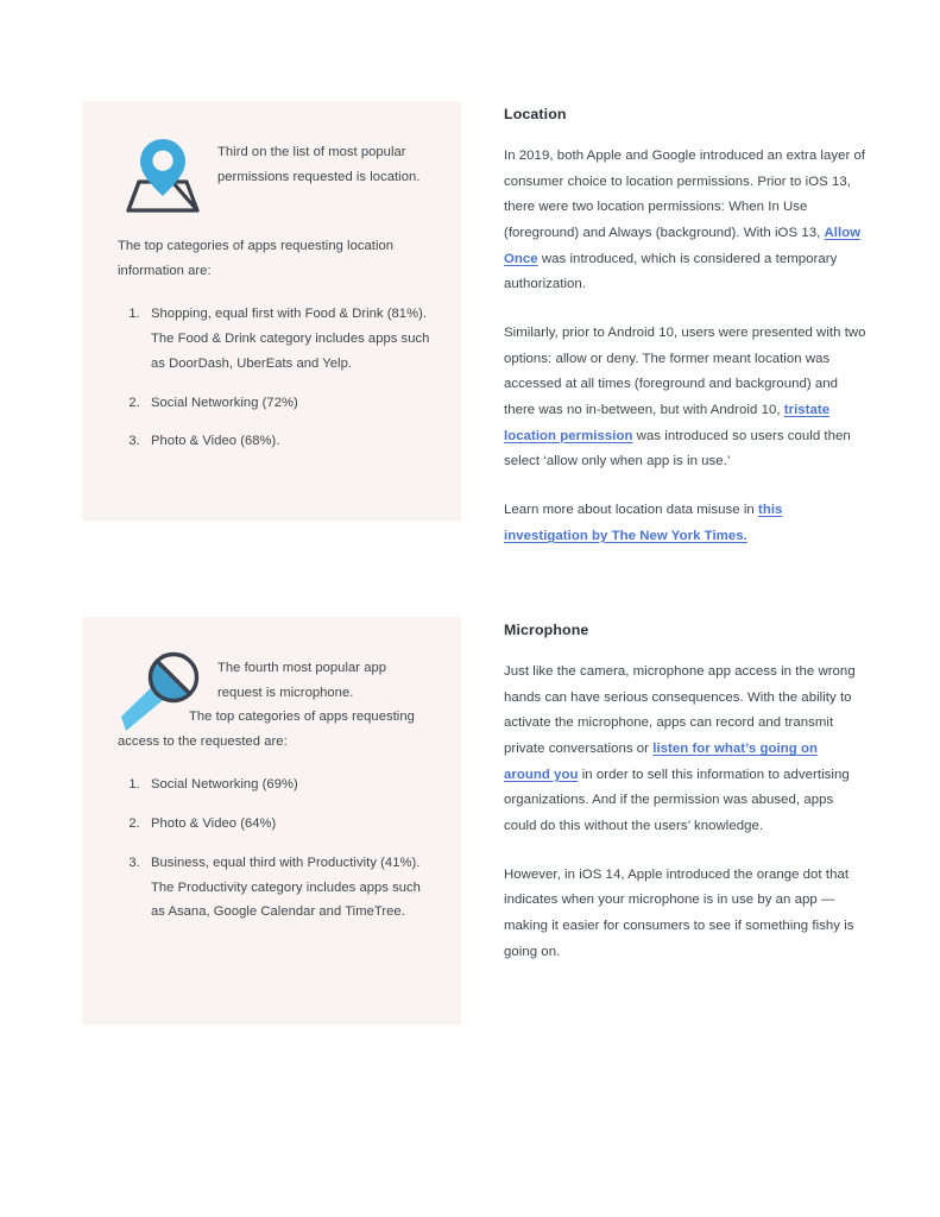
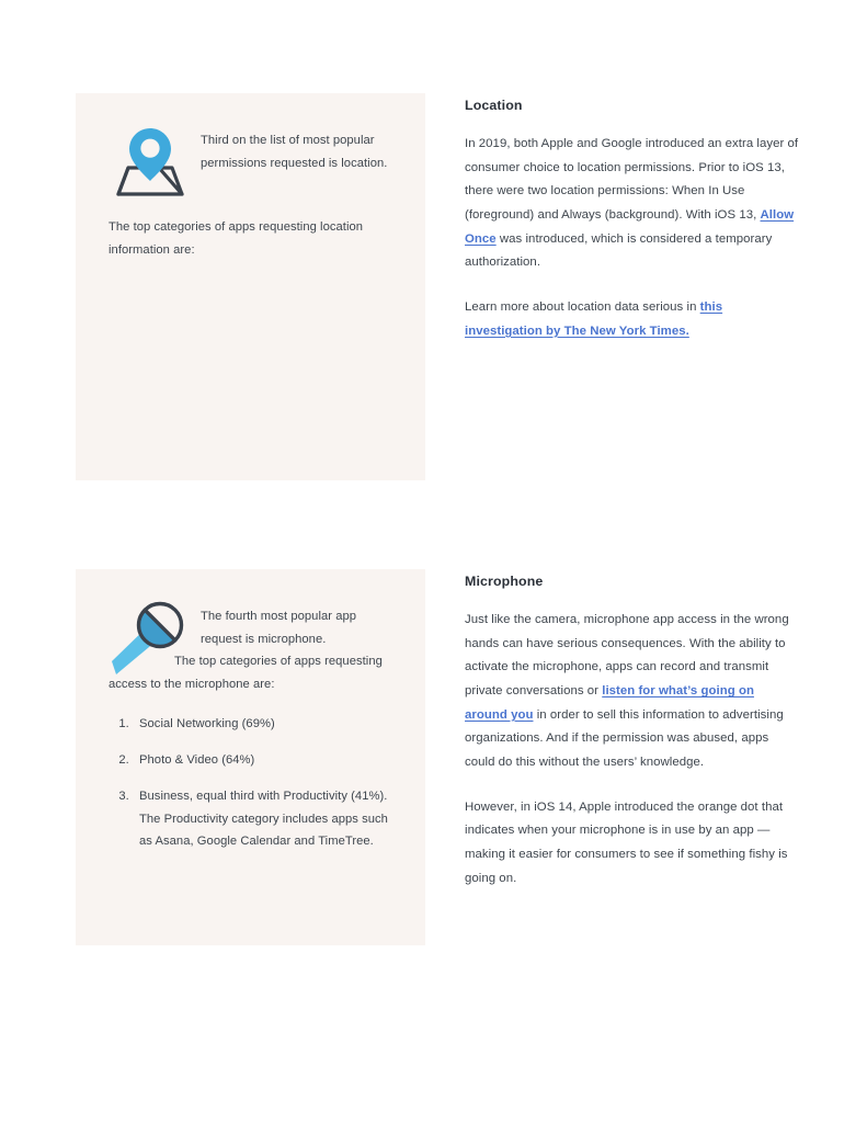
  Third on the list of most popular permissions requested is location.
  The top categories of apps requesting location information are:
- Shopping, equal first with Food & Drink (81%). The Food & Drink category includes apps such as DoorDash, UberEats and Yelp.
- Social Networking (72%)
- Photo & Video (68%).
  Location
  In 2019, both Apple and Google introduced an extra layer of consumer choice to location permissions. Prior to iOS 13, there were two location permissions: When In Use (foreground) and Always (background). With iOS 13, Allow Once was introduced, which is considered a temporary authorization.
- Similarly, prior to Android 10, users were presented with two options: allow or deny. The former meant location was accessed at all times (foreground and background) and there was no in-between, but with Android 10, tristate location permission was introduced so users could then select ‘allow only when app is in use.’
- Learn more about location data misuse in this investigation by The New York Times.
+ Learn more about location data serious in this investigation by The New York Times.
  The fourth most popular app request is microphone.
- The top categories of apps requesting access to the requested are:
+ The top categories of apps requesting access to the microphone are:
  Social Networking (69%)
  Photo & Video (64%)
  Business, equal third with Productivity (41%). The Productivity category includes apps such as Asana, Google Calendar and TimeTree.
  Microphone
  Just like the camera, microphone app access in the wrong hands can have serious consequences. With the ability to activate the microphone, apps can record and transmit private conversations or listen for what’s going on around you in order to sell this information to advertising organizations. And if the permission was abused, apps could do this without the users’ knowledge.
  However, in iOS 14, Apple introduced the orange dot that indicates when your microphone is in use by an app — making it easier for consumers to see if something fishy is going on.
